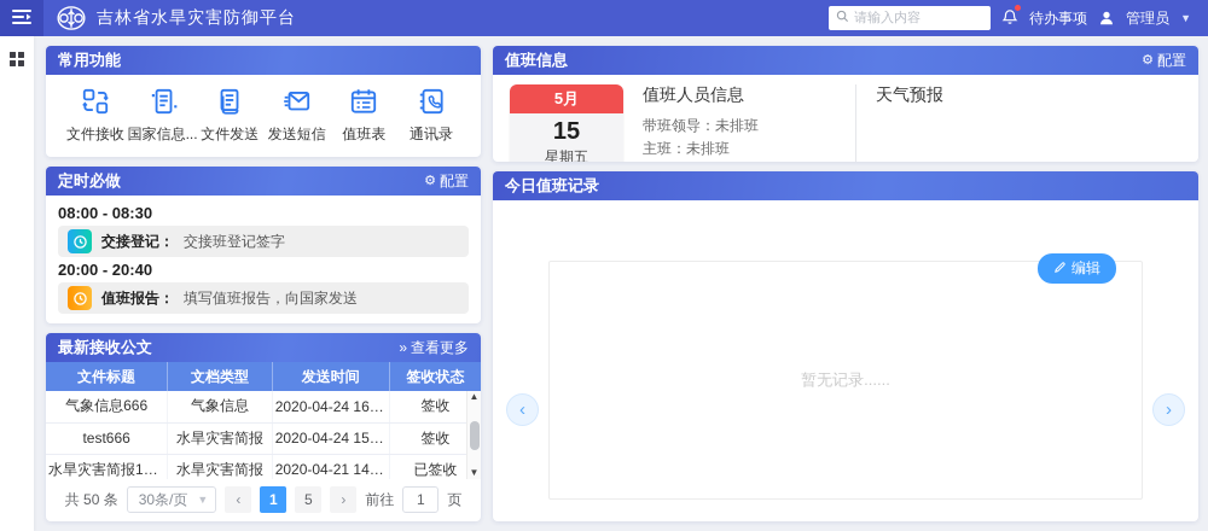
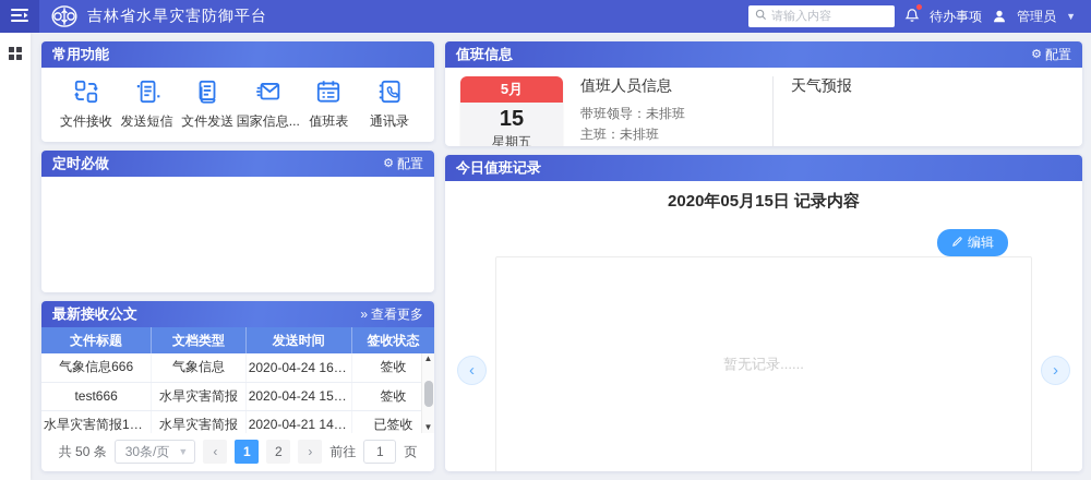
  吉林省水旱灾害防御平台
  请输入内容
  待办事项
  管理员
  ▼
  常用功能
  文件接收
- 国家信息...
+ 发送短信
  文件发送
- 发送短信
+ 国家信息...
  值班表
  通讯录
  定时必做
  ⚙
  配置
- 08:00 - 08:30
- 交接登记：
- 交接班登记签字
- 20:00 - 20:40
- 值班报告：
- 填写值班报告，向国家发送
  最新接收公文
  »
  查看更多
  文件标题	文档类型	发送时间	签收状态
  气象信息666	气象信息	2020-04-24 16:3..	签收
  test666	水旱灾害简报	2020-04-24 15:1..	签收
  水旱灾害简报1417	水旱灾害简报	2020-04-21 14:1..	已签收
  ▲
  ▼
  共 50 条
  30条/页
  ▼
  ‹
  1
- 5
+ 2
  ›
  前往
  1
  页
  值班信息
  ⚙
  配置
  5月
  15
  星期五
  值班人员信息
  带班领导：未排班
  主班：未排班
  天气预报
  今日值班记录
+ 2020年05月15日 记录内容
  编辑
  暂无记录......
  ‹
  ›
